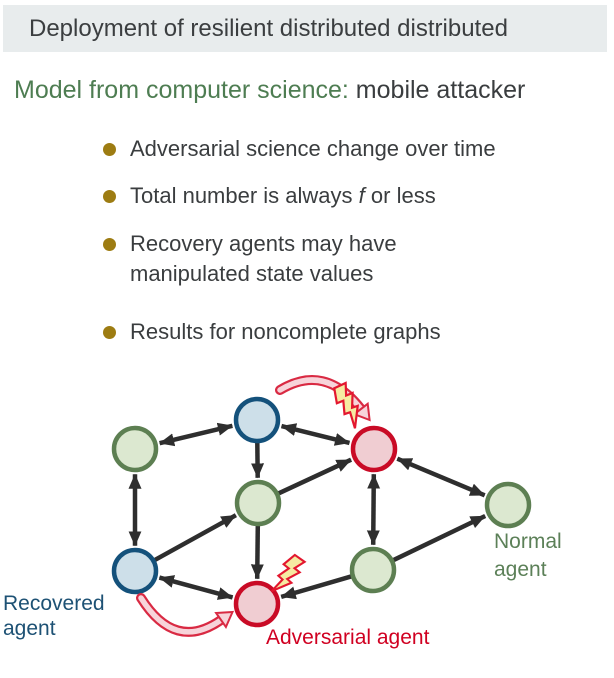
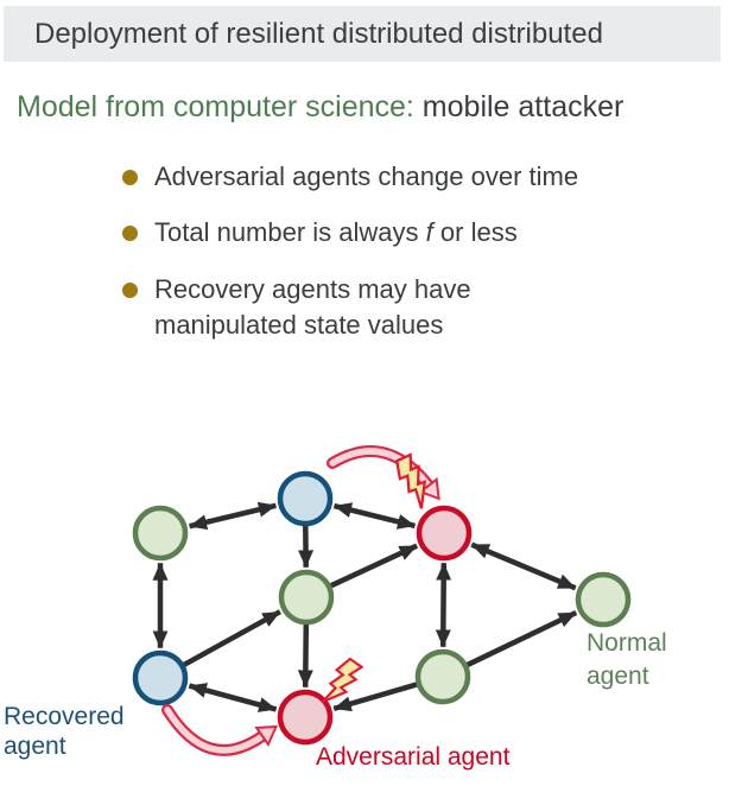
  Deployment of resilient distributed distributed
  Model from computer science: mobile attacker
- Adversarial science change over time
+ Adversarial agents change over time
  Total number is always f or less
  Recovery agents may have
  manipulated state values
- Results for noncomplete graphs
  Recovered
  agent
  Adversarial agent
  Normal
  agent
